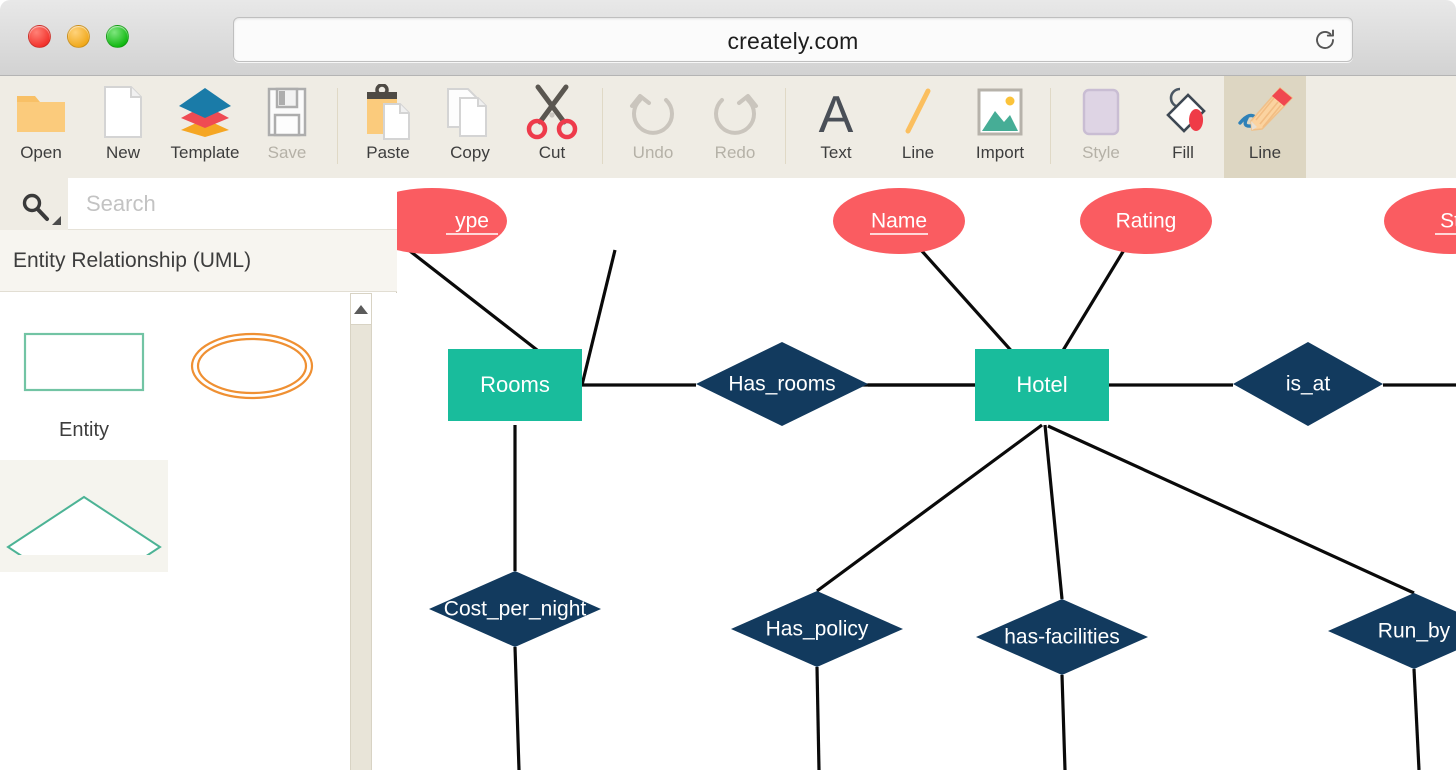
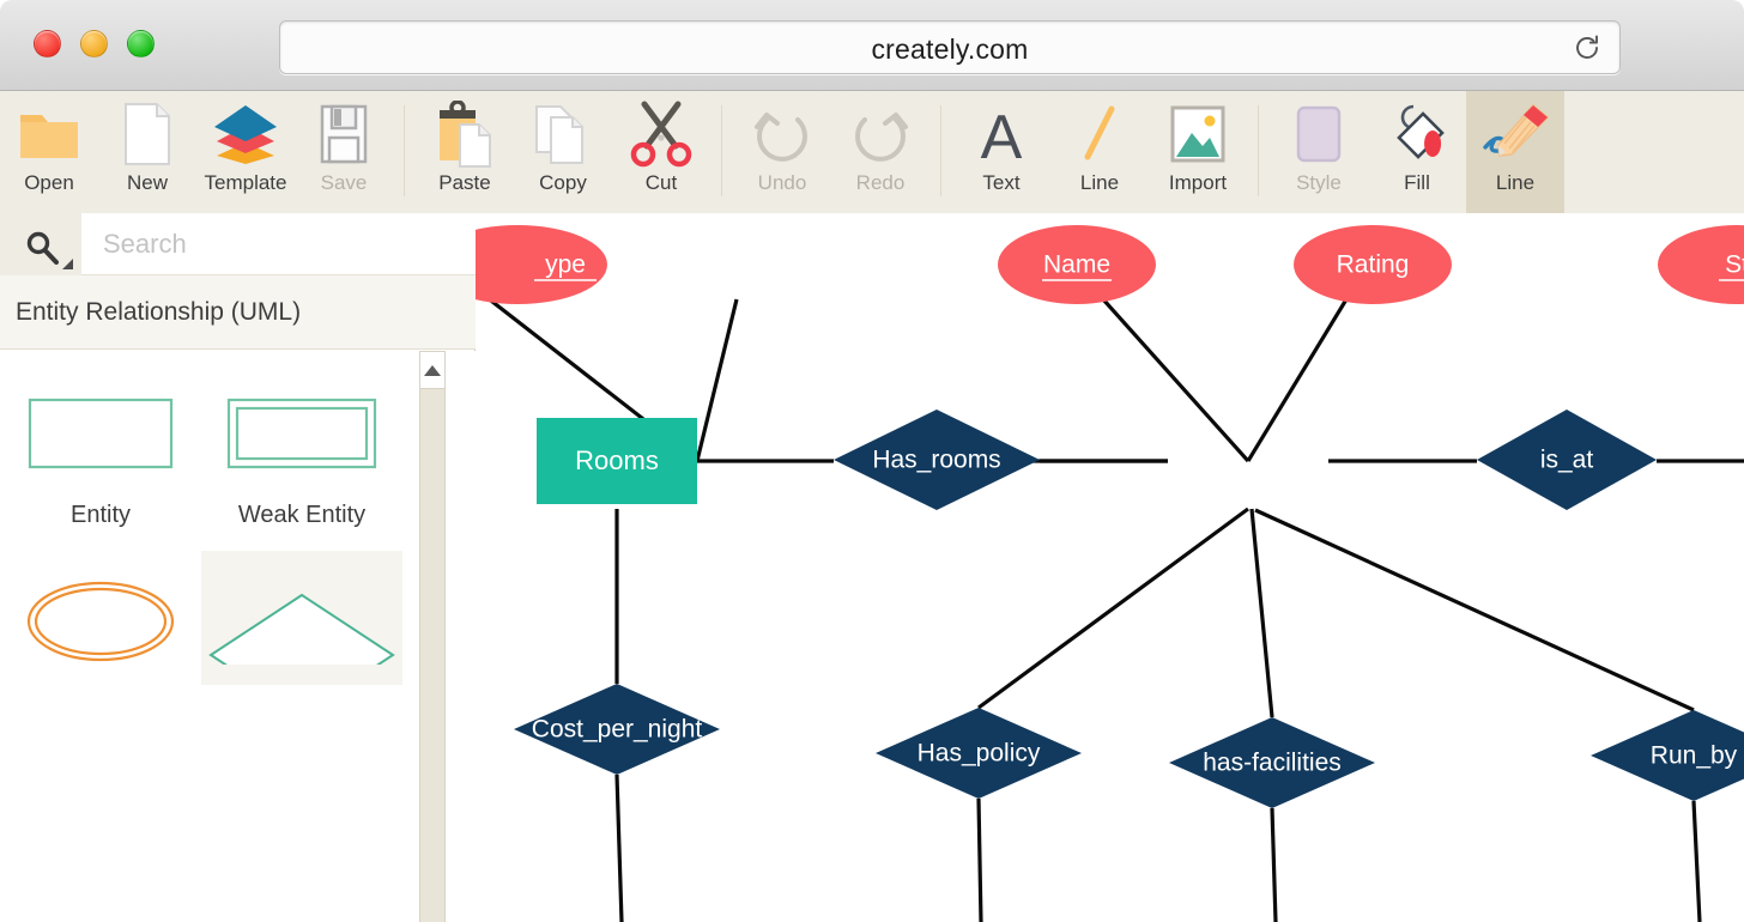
  creately.com
  Open
  New
  Template
  Save
  Paste
  Copy
  Cut
  Undo
  Redo
  A
  Text
  Line
  Import
  Style
  Fill
  Line
  Search
  Entity Relationship (UML)
  Entity
+ Weak Entity
  ype
  Name
  Rating
  Has_rooms
  is_at
  Cost_per_night
  Has_policy
  has-facilities
  Run_by
  Rooms
- Hotel
